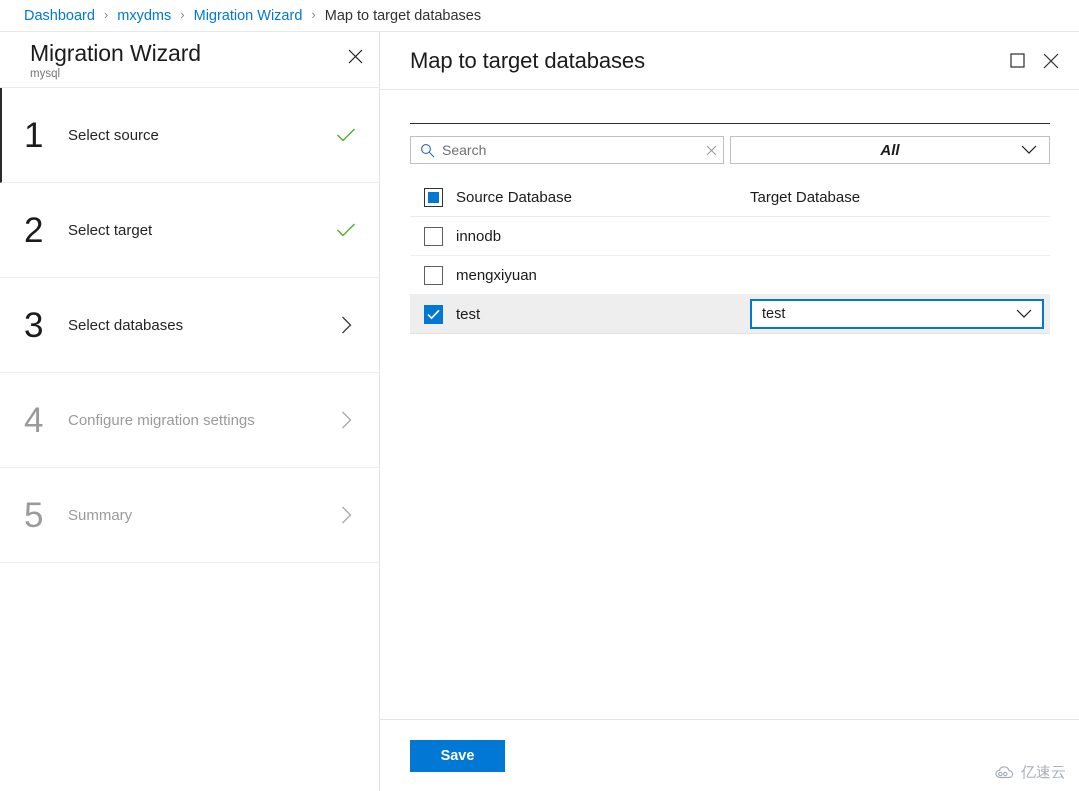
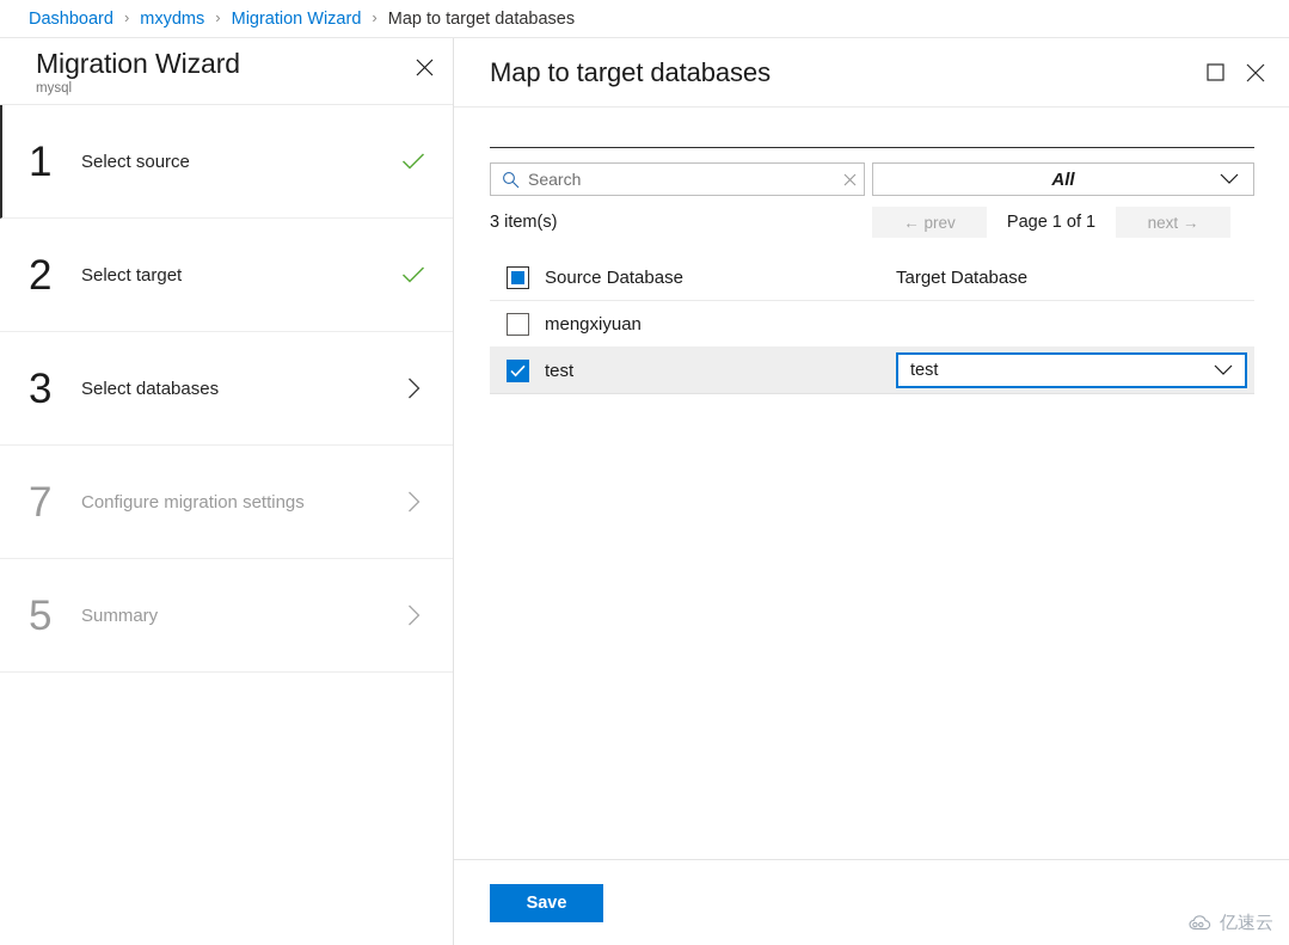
  Dashboard
  ›
  mxydms
  ›
  Migration Wizard
  ›
  Map to target databases
  Migration Wizard
  mysql
  1
  Select source
  2
  Select target
  3
  Select databases
- 4
+ 7
  Configure migration settings
  5
  Summary
  Map to target databases
  Search
  All
+ 3 item(s)
+ ← prev
+ Page 1 of 1
+ next →
  Source Database
  Target Database
- innodb
  mengxiyuan
  test
  test
  Save
  亿速云
